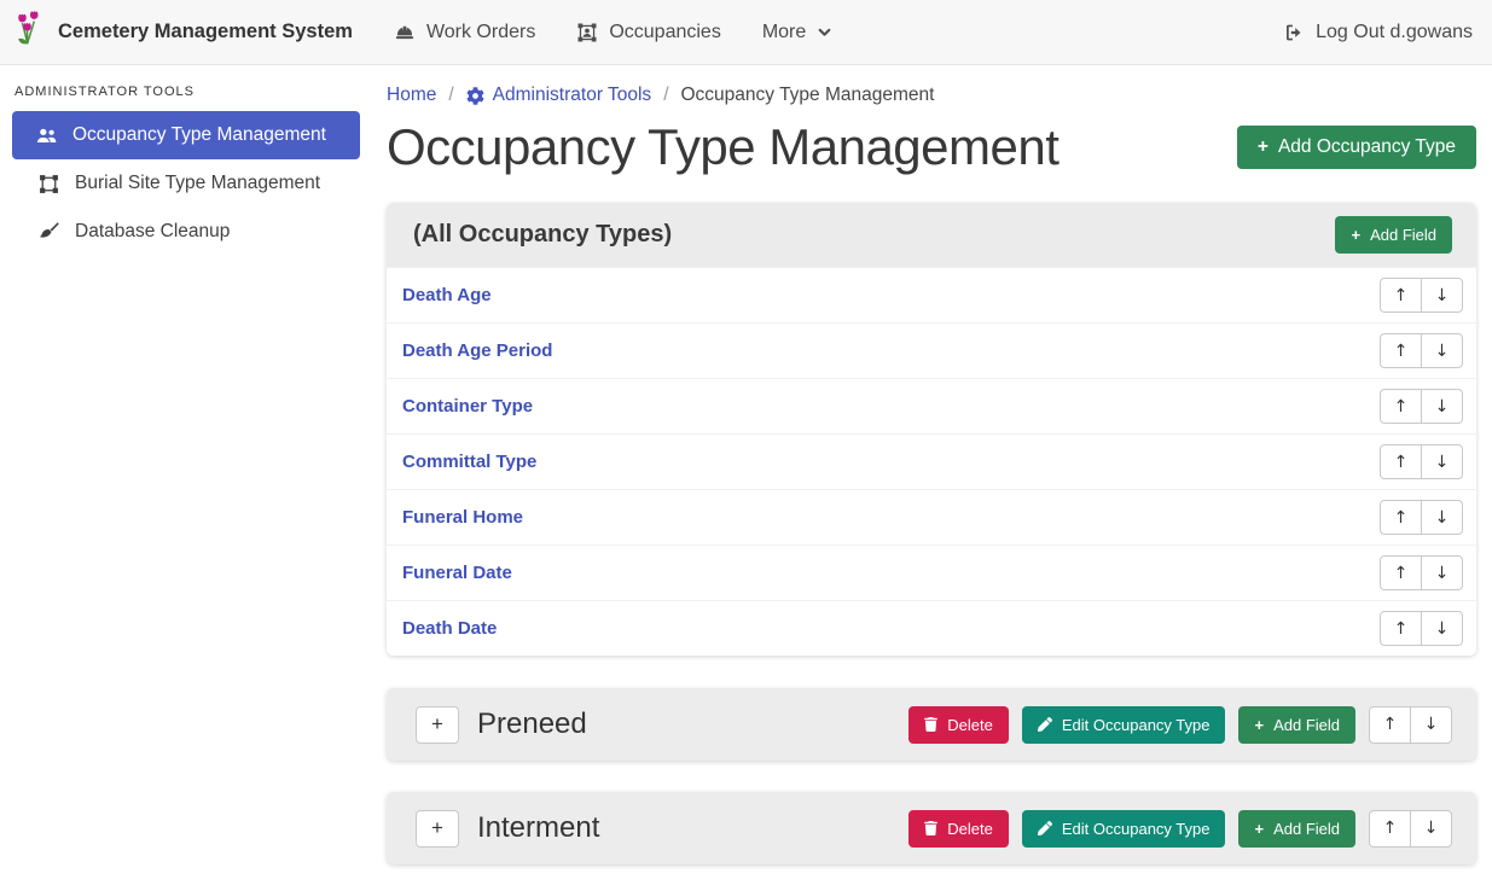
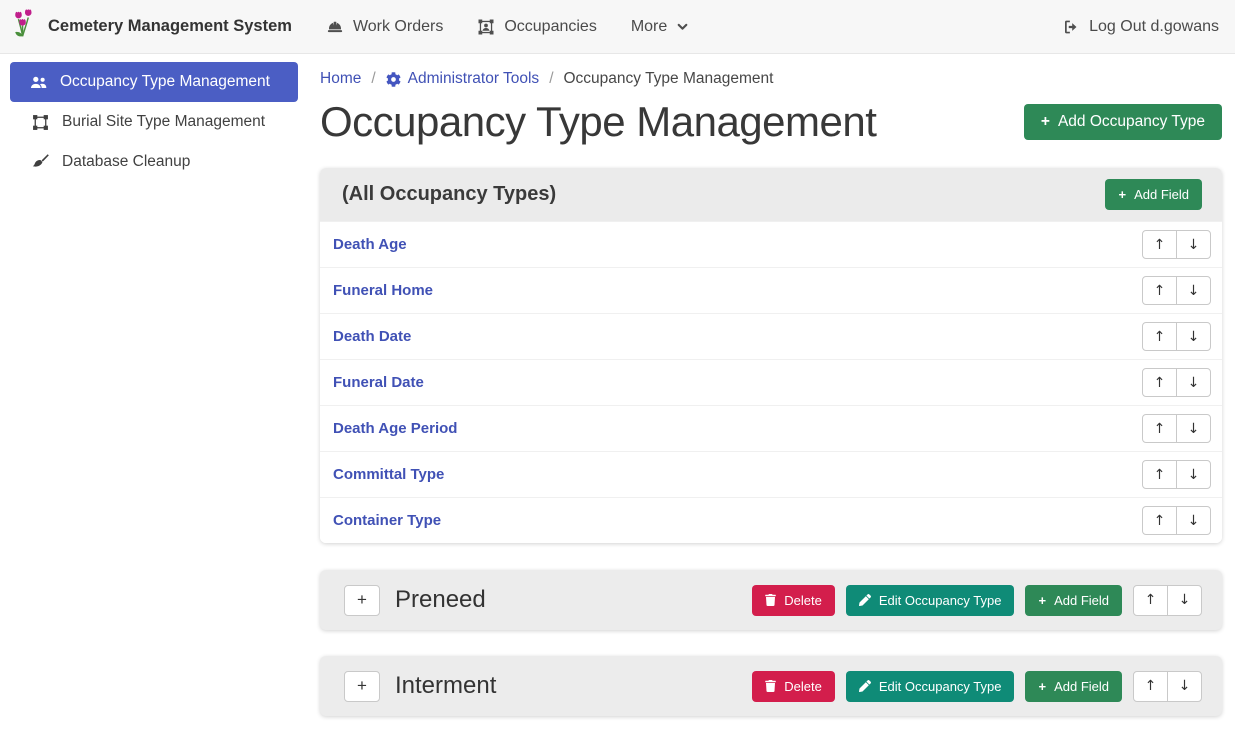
  Cemetery Management System
  Work Orders
  Occupancies
  More
  Log Out d.gowans
- ADMINISTRATOR TOOLS
  Occupancy Type Management
  Burial Site Type Management
  Database Cleanup
  Home
  /
  Administrator Tools
  /
  Occupancy Type Management
  Occupancy Type Management
  +
  Add Occupancy Type
  (All Occupancy Types)
  +
  Add Field
  Death Age
  ↑
  ↓
- Death Age Period
+ Funeral Home
  ↑
  ↓
- Container Type
+ Death Date
  ↑
  ↓
- Committal Type
+ Funeral Date
  ↑
  ↓
- Funeral Home
+ Death Age Period
  ↑
  ↓
- Funeral Date
+ Committal Type
  ↑
  ↓
- Death Date
+ Container Type
  ↑
  ↓
  +
  Preneed
  Delete
  Edit Occupancy Type
  +
  Add Field
  ↑
  ↓
  +
  Interment
  Delete
  Edit Occupancy Type
  +
  Add Field
  ↑
  ↓
